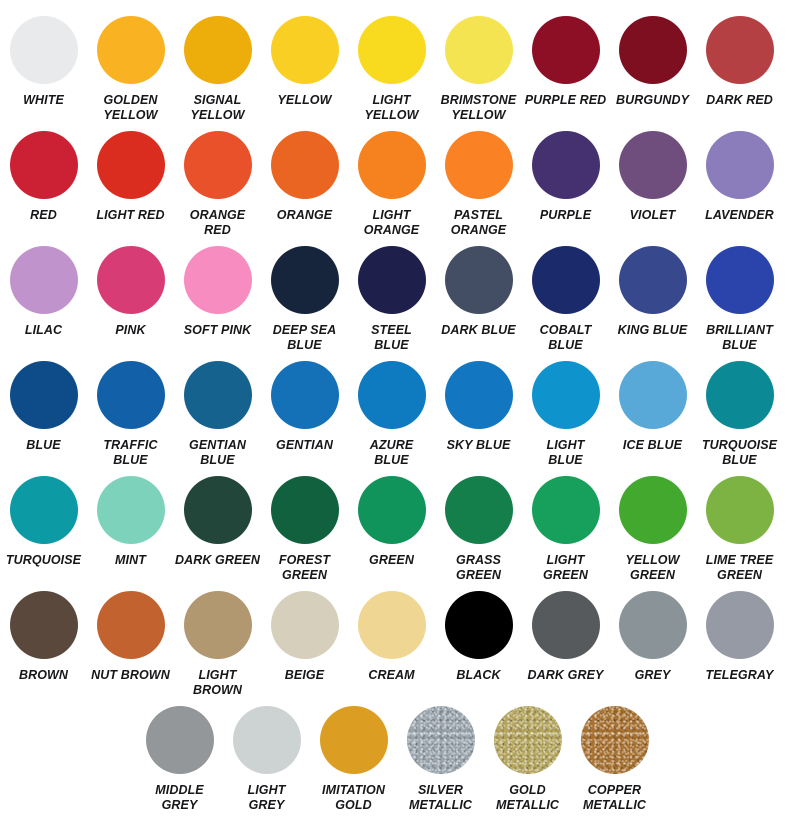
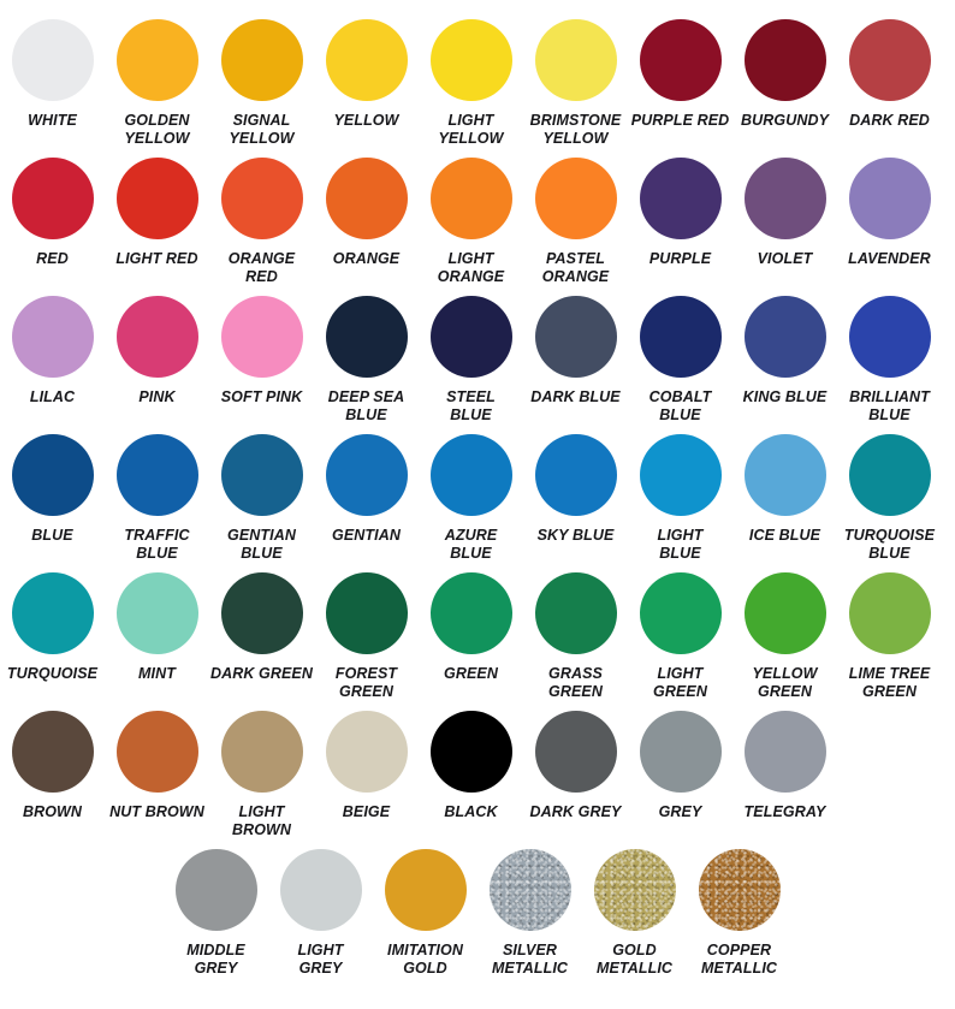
  WHITE
  GOLDEN
  YELLOW
  SIGNAL
  YELLOW
  YELLOW
  LIGHT
  YELLOW
  BRIMSTONE
  YELLOW
  PURPLE RED
  BURGUNDY
  DARK RED
  RED
  LIGHT RED
  ORANGE
  RED
  ORANGE
  LIGHT
  ORANGE
  PASTEL
  ORANGE
  PURPLE
  VIOLET
  LAVENDER
  LILAC
  PINK
  SOFT PINK
  DEEP SEA
  BLUE
  STEEL
  BLUE
  DARK BLUE
  COBALT
  BLUE
  KING BLUE
  BRILLIANT
  BLUE
  BLUE
  TRAFFIC
  BLUE
  GENTIAN
  BLUE
  GENTIAN
  AZURE
  BLUE
  SKY BLUE
  LIGHT
  BLUE
  ICE BLUE
  TURQUOISE
  BLUE
  TURQUOISE
  MINT
  DARK GREEN
  FOREST
  GREEN
  GREEN
  GRASS
  GREEN
  LIGHT
  GREEN
  YELLOW
  GREEN
  LIME TREE
  GREEN
  BROWN
  NUT BROWN
  LIGHT
  BROWN
  BEIGE
- CREAM
  BLACK
  DARK GREY
  GREY
  TELEGRAY
  MIDDLE
  GREY
  LIGHT
  GREY
  IMITATION
  GOLD
  SILVER
  METALLIC
  GOLD
  METALLIC
  COPPER
  METALLIC
